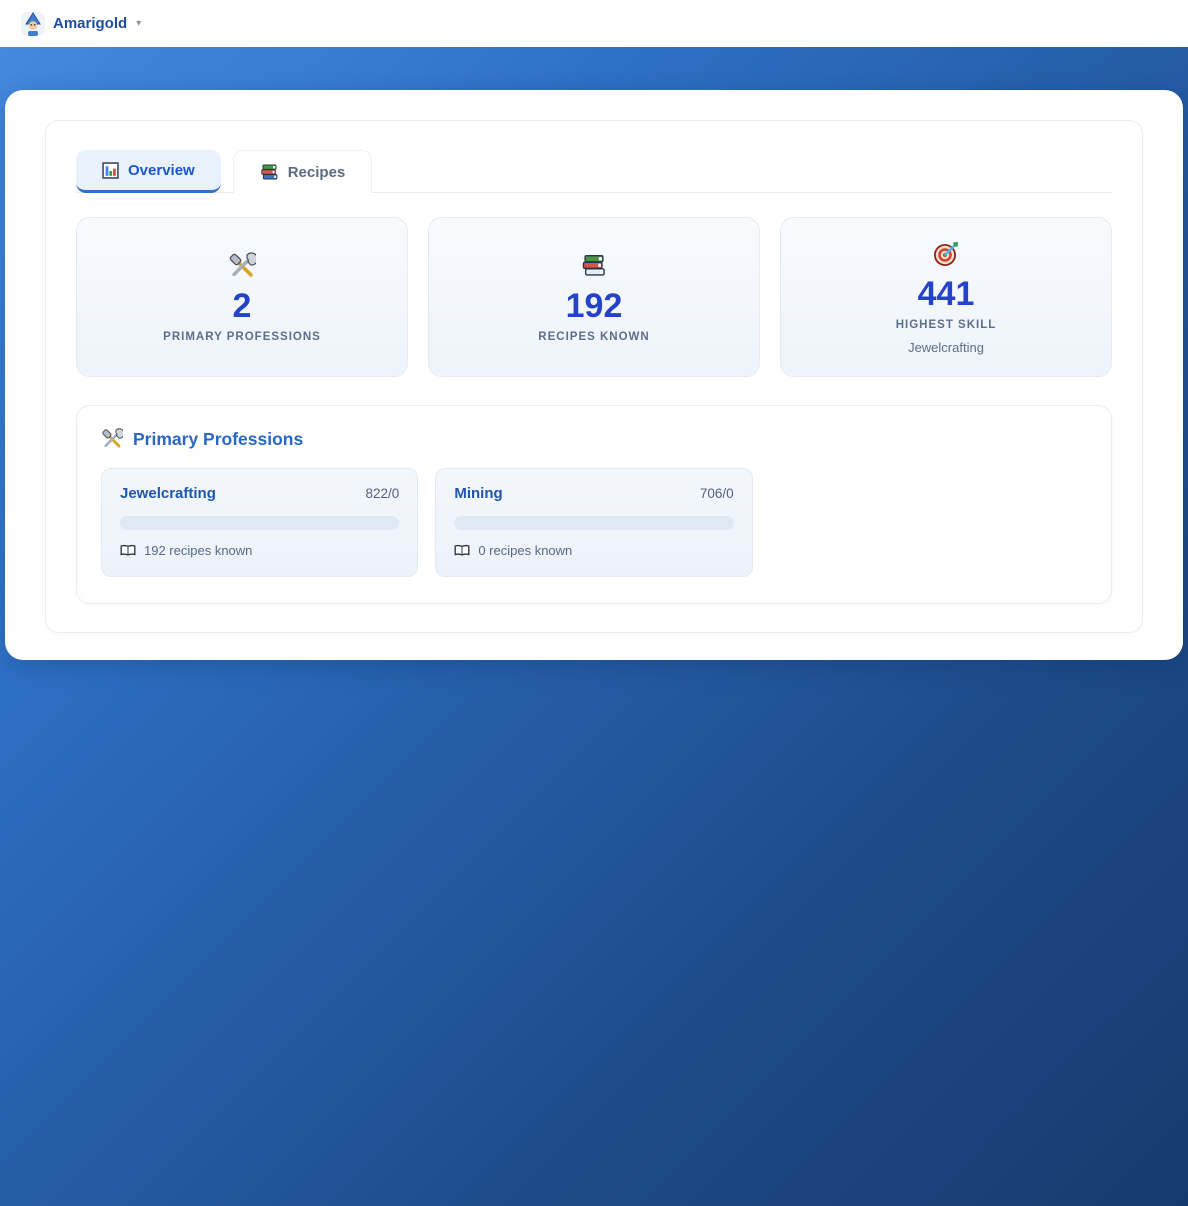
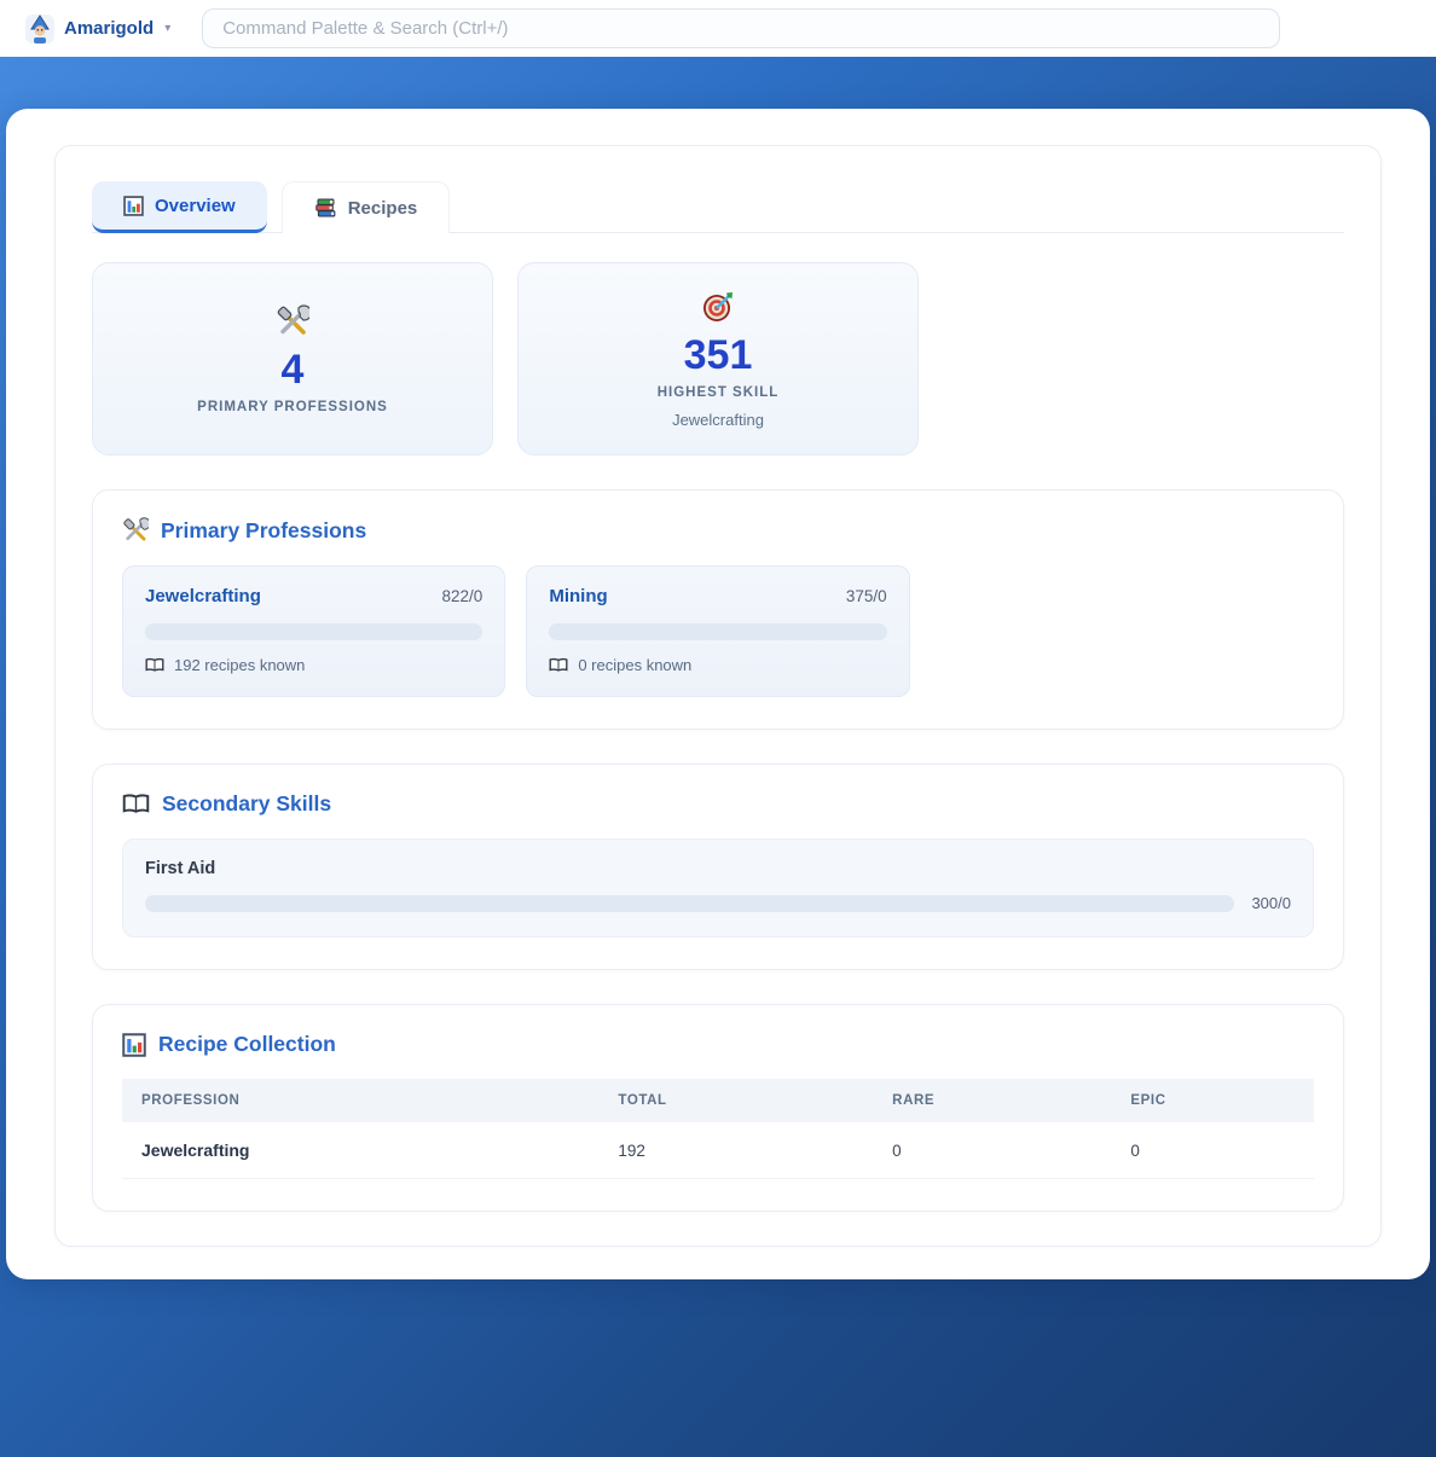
  Amarigold
  ▾
+ Command Palette & Search (Ctrl+/)
  Overview
  Recipes
- 2
+ 4
  PRIMARY PROFESSIONS
- 192
- RECIPES KNOWN
- 441
+ 351
  HIGHEST SKILL
  Jewelcrafting
  Primary Professions
  Jewelcrafting
  822/0
  192 recipes known
  Mining
- 706/0
+ 375/0
  0 recipes known
+ Secondary Skills
+ First Aid
+ 300/0
+ Recipe Collection
+ PROFESSION	TOTAL	RARE	EPIC
+ Jewelcrafting	192	0	0
